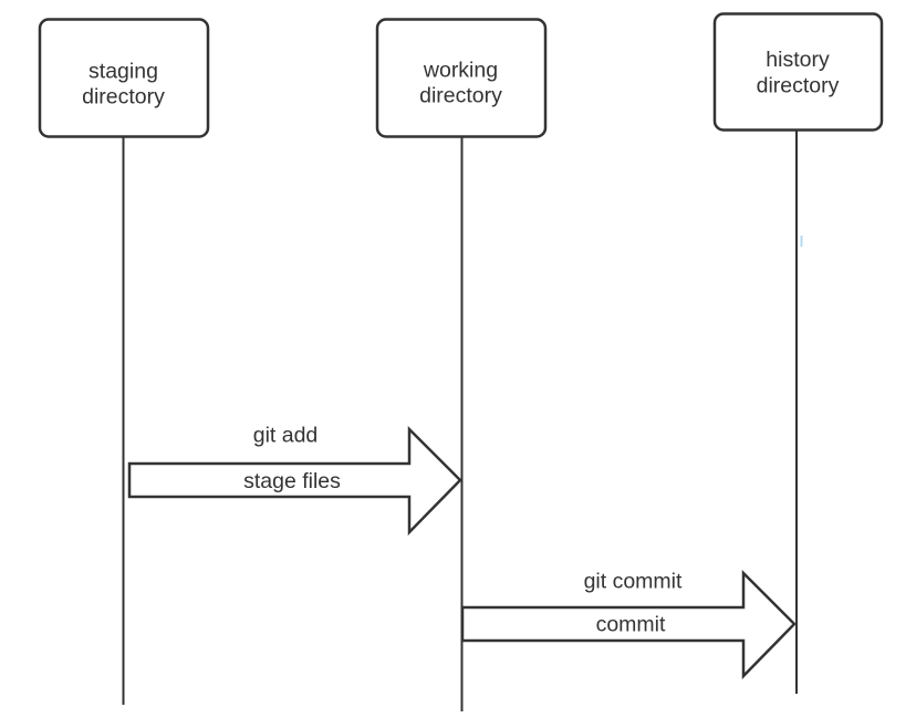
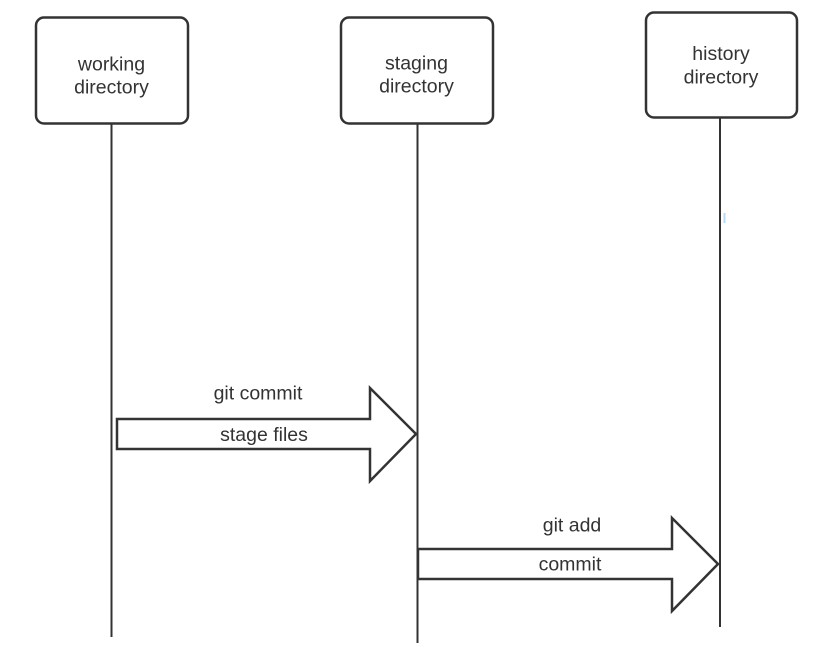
- git add
+ git commit
  stage files
- git commit
+ git add
  commit
- staging
+ working
  directory
- working
+ staging
  directory
  history
  directory
